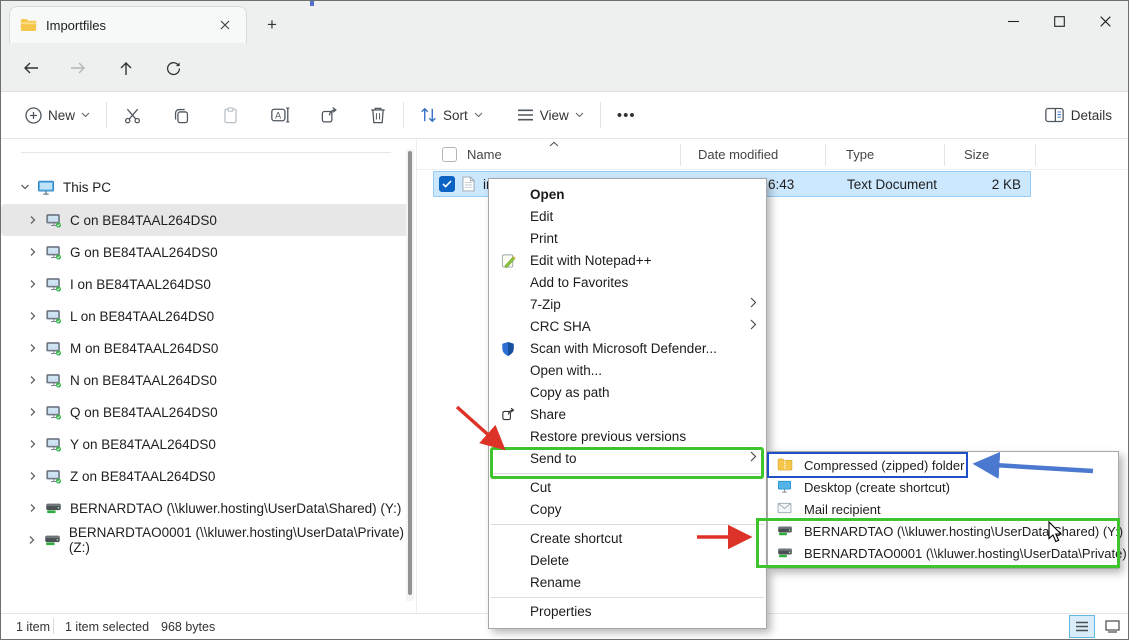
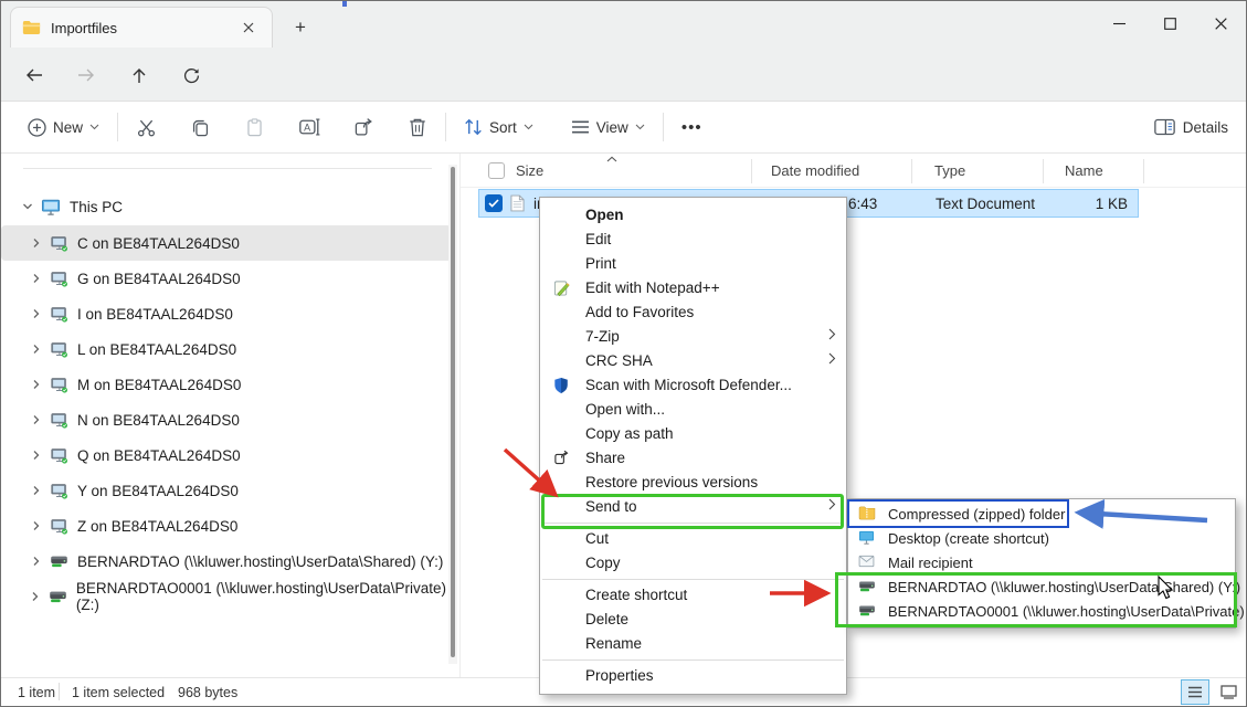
  Importfiles
  +
  New
  A
  Sort
  View
  •••
  Details
  This PC
  C on BE84TAAL264DS0
  G on BE84TAAL264DS0
  I on BE84TAAL264DS0
  L on BE84TAAL264DS0
  M on BE84TAAL264DS0
  N on BE84TAAL264DS0
  Q on BE84TAAL264DS0
  Y on BE84TAAL264DS0
  Z on BE84TAAL264DS0
  BERNARDTAO (\\kluwer.hosting\UserData\Shared) (Y:)
  BERNARDTAO0001 (\\kluwer.hosting\UserData\Private) (Z:)
- Name
+ Size
  Date modified
  Type
- Size
+ Name
  6:43
  Text Document
- 2 KB
+ 1 KB
  1 item
  1 item selected
  968 bytes
  Open
  Edit
  Print
  Edit with Notepad++
  Add to Favorites
  7-Zip
  CRC SHA
  Scan with Microsoft Defender...
  Open with...
  Copy as path
  Share
  Restore previous versions
  Send to
  Cut
  Copy
  Create shortcut
  Delete
  Rename
  Properties
  Compressed (zipped) folder
  Desktop (create shortcut)
  Mail recipient
  BERNARDTAO (\\kluwer.hosting\UserDatahared) (Y:)
  BERNARDTAO0001 (\\kluwer.hosting\UserData\Private)
